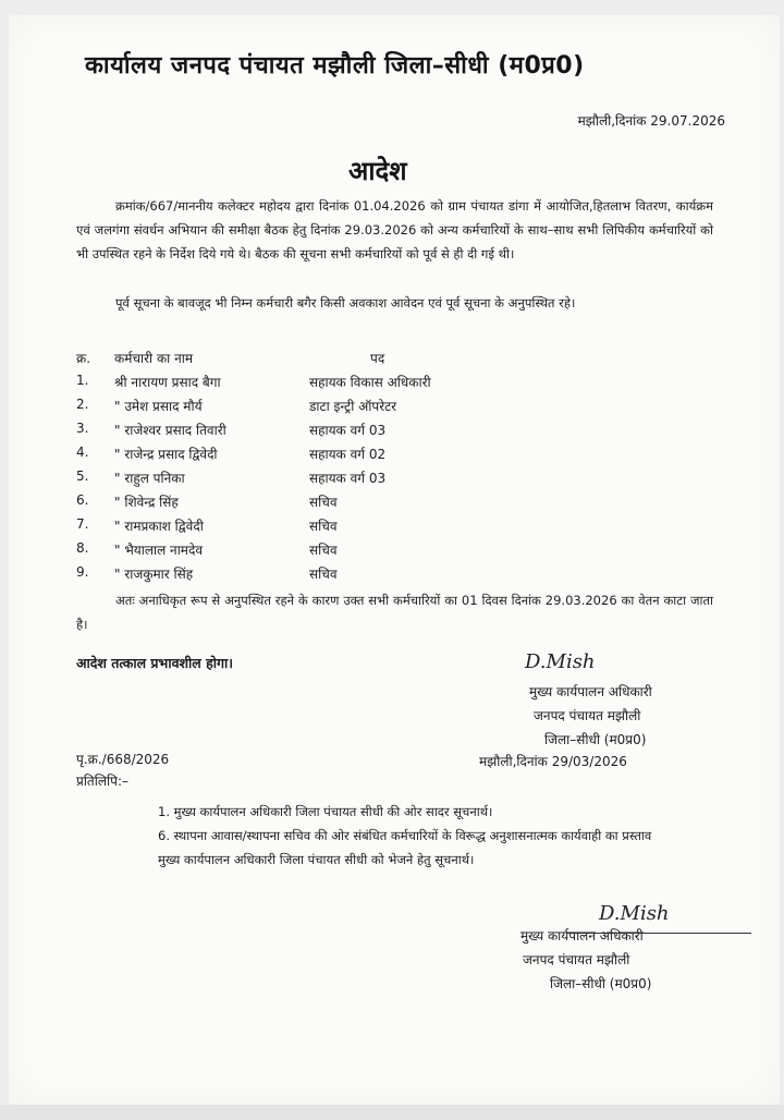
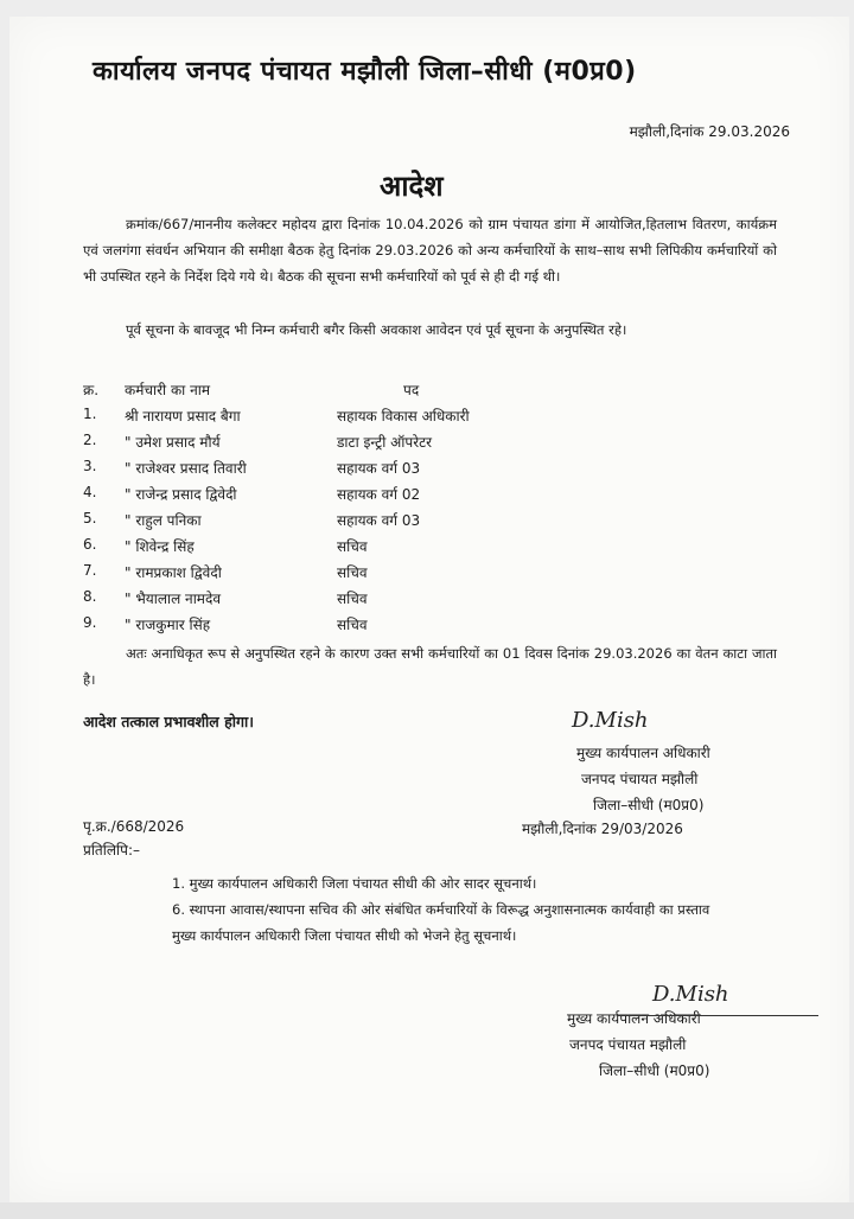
  कार्यालय जनपद पंचायत मझौली जिला–सीधी (म0प्र0)
- मझौली,दिनांक 29.07.2026
+ मझौली,दिनांक 29.03.2026
  आदेश
- क्रमांक/667/माननीय कलेक्टर महोदय द्वारा दिनांक 01.04.2026 को ग्राम पंचायत डांगा में आयोजित,हितलाभ वितरण, कार्यक्रम एवं जलगंगा संवर्धन अभियान की समीक्षा बैठक हेतु दिनांक 29.03.2026 को अन्य कर्मचारियों के साथ–साथ सभी लिपिकीय कर्मचारियों को भी उपस्थित रहने के निर्देश दिये गये थे। बैठक की सूचना सभी कर्मचारियों को पूर्व से ही दी गई थी।
+ क्रमांक/667/माननीय कलेक्टर महोदय द्वारा दिनांक 10.04.2026 को ग्राम पंचायत डांगा में आयोजित,हितलाभ वितरण, कार्यक्रम एवं जलगंगा संवर्धन अभियान की समीक्षा बैठक हेतु दिनांक 29.03.2026 को अन्य कर्मचारियों के साथ–साथ सभी लिपिकीय कर्मचारियों को भी उपस्थित रहने के निर्देश दिये गये थे। बैठक की सूचना सभी कर्मचारियों को पूर्व से ही दी गई थी।
  पूर्व सूचना के बावजूद भी निम्न कर्मचारी बगैर किसी अवकाश आवेदन एवं पूर्व सूचना के अनुपस्थित रहे।
  क्र.
  कर्मचारी का नाम
  पद
  1.
  श्री नारायण प्रसाद बैगा
  सहायक विकास अधिकारी
  2.
  " उमेश प्रसाद मौर्य
  डाटा इन्ट्री ऑपरेटर
  3.
  " राजेश्वर प्रसाद तिवारी
  सहायक वर्ग 03
  4.
  " राजेन्द्र प्रसाद द्विवेदी
  सहायक वर्ग 02
  5.
  " राहुल पनिका
  सहायक वर्ग 03
  6.
  " शिवेन्द्र सिंह
  सचिव
  7.
  " रामप्रकाश द्विवेदी
  सचिव
  8.
  " भैयालाल नामदेव
  सचिव
  9.
  " राजकुमार सिंह
  सचिव
  अतः अनाधिकृत रूप से अनुपस्थित रहने के कारण उक्त सभी कर्मचारियों का 01 दिवस दिनांक 29.03.2026 का वेतन काटा जाता है।
  आदेश तत्काल प्रभावशील होगा।
  D.Mish
  मुख्य कार्यपालन अधिकारी
  जनपद पंचायत मझौली
  जिला–सीधी (म0प्र0)
  पृ.क्र./668/2026
  मझौली,दिनांक 29/03/2026
  प्रतिलिपि:–
  1. मुख्य कार्यपालन अधिकारी जिला पंचायत सीधी की ओर सादर सूचनार्थ।
  6. स्थापना आवास/स्थापना सचिव की ओर संबंधित कर्मचारियों के विरूद्ध अनुशासनात्मक कार्यवाही का प्रस्ताव मुख्य कार्यपालन अधिकारी जिला पंचायत सीधी को भेजने हेतु सूचनार्थ।
  D.Mish
  मुख्य कार्यपालन अधिकारी
  जनपद पंचायत मझौली
  जिला–सीधी (म0प्र0)
